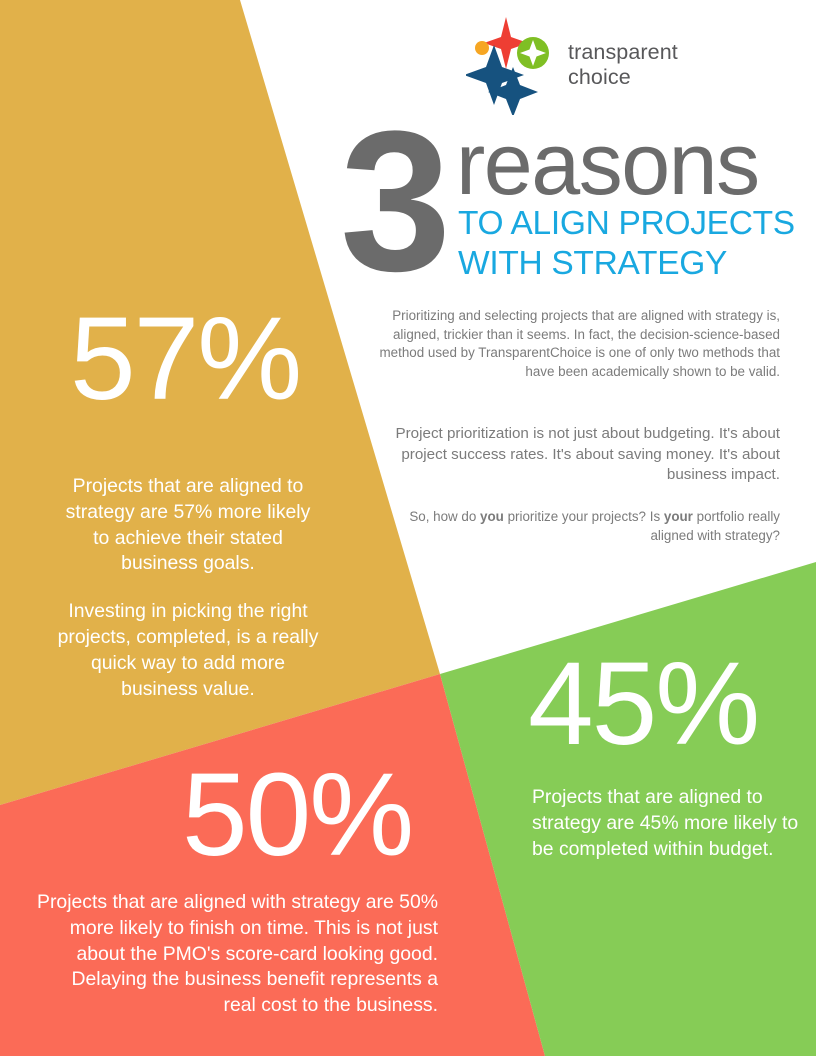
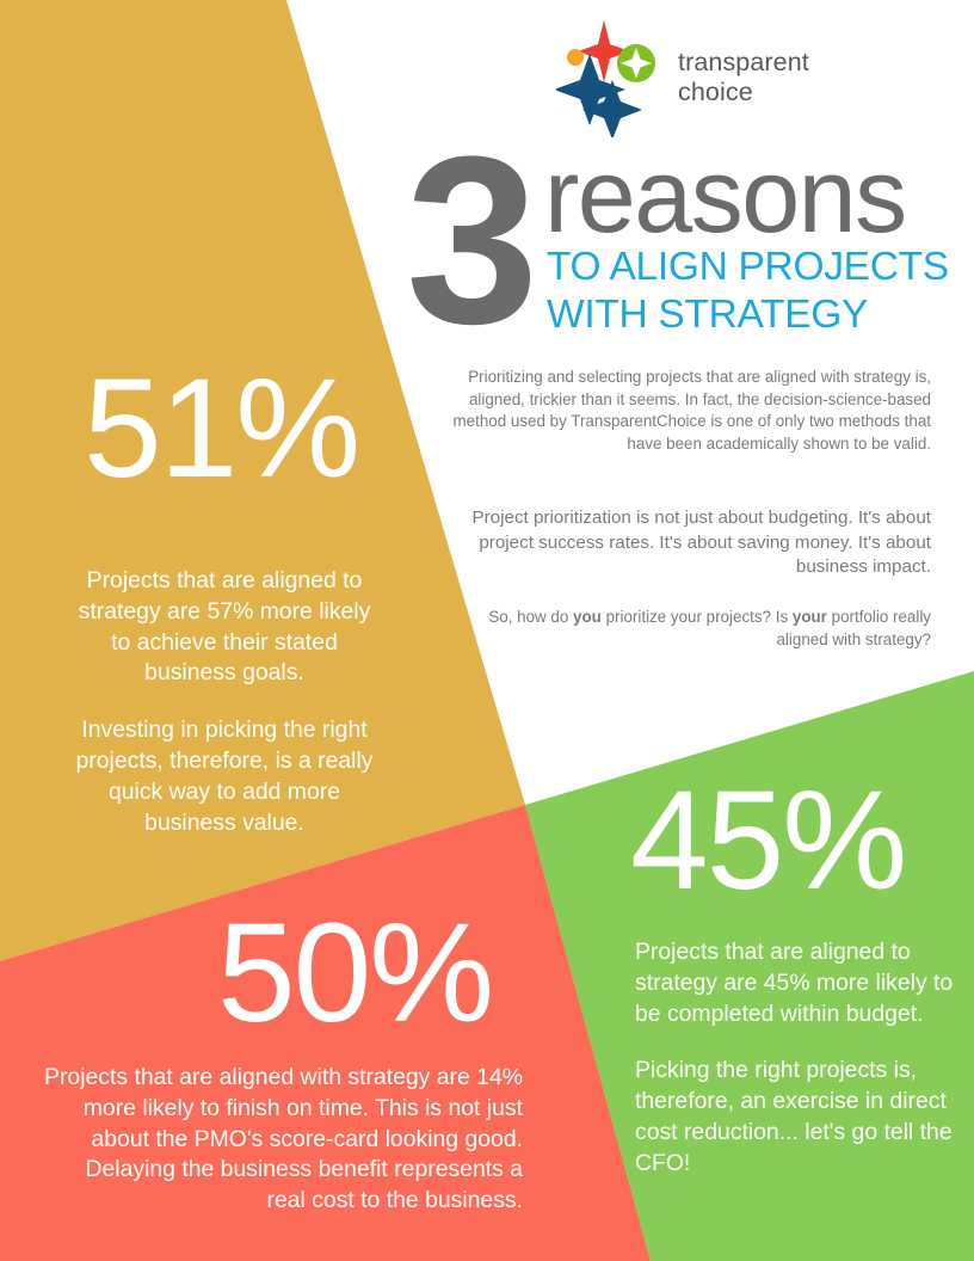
  transparent
  choice
  3
  reasons
  TO ALIGN PROJECTS
  WITH STRATEGY
  Prioritizing and selecting projects that are aligned with strategy is, aligned, trickier than it seems. In fact, the decision-science-based method used by TransparentChoice is one of only two methods that have been academically shown to be valid.
  Project prioritization is not just about budgeting. It's about project success rates. It's about saving money. It's about business impact.
  So, how do you prioritize your projects? Is your portfolio really aligned with strategy?
- 57%
+ 51%
  Projects that are aligned to strategy are 57% more likely to achieve their stated business goals.
- Investing in picking the right projects, completed, is a really quick way to add more business value.
+ Investing in picking the right projects, therefore, is a really quick way to add more business value.
  50%
- Projects that are aligned with strategy are 50% more likely to finish on time. This is not just about the PMO's score-card looking good. Delaying the business benefit represents a real cost to the business.
+ Projects that are aligned with strategy are 14% more likely to finish on time. This is not just about the PMO's score-card looking good. Delaying the business benefit represents a real cost to the business.
  45%
  Projects that are aligned to strategy are 45% more likely to be completed within budget.
+ Picking the right projects is, therefore, an exercise in direct cost reduction... let's go tell the CFO!
